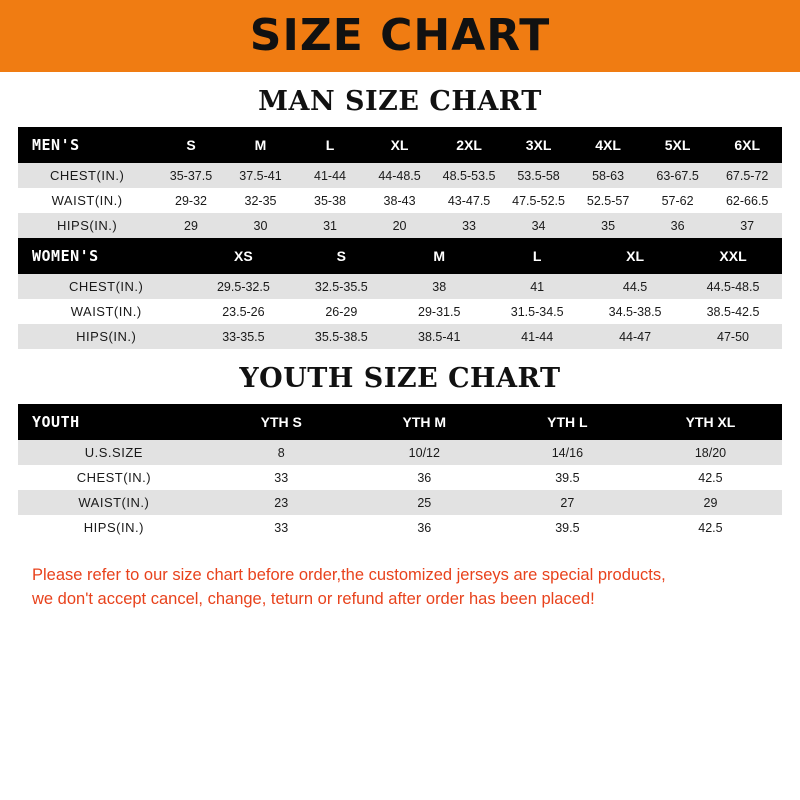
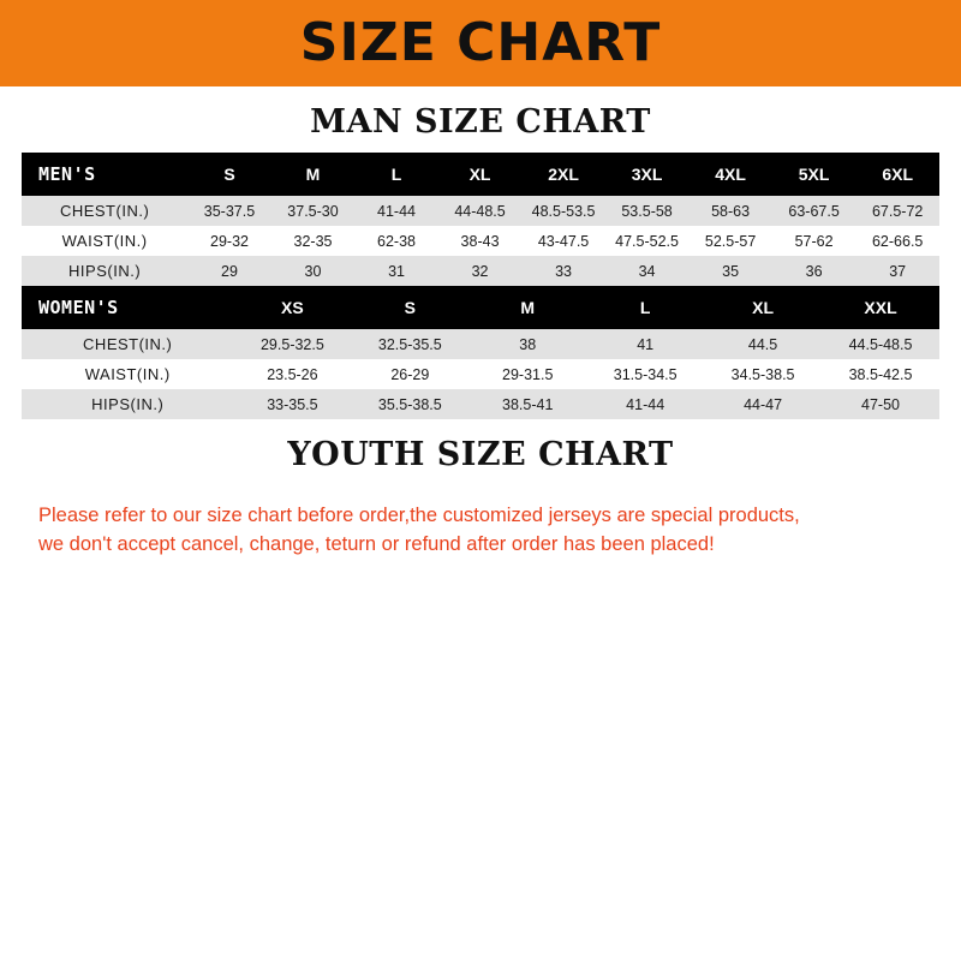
  SIZE CHART
  MAN SIZE CHART
  MEN'S	S	M	L	XL	2XL	3XL	4XL	5XL	6XL
- CHEST(IN.)	35-37.5	37.5-41	41-44	44-48.5	48.5-53.5	53.5-58	58-63	63-67.5	67.5-72
+ CHEST(IN.)	35-37.5	37.5-30	41-44	44-48.5	48.5-53.5	53.5-58	58-63	63-67.5	67.5-72
- WAIST(IN.)	29-32	32-35	35-38	38-43	43-47.5	47.5-52.5	52.5-57	57-62	62-66.5
+ WAIST(IN.)	29-32	32-35	62-38	38-43	43-47.5	47.5-52.5	52.5-57	57-62	62-66.5
- HIPS(IN.)	29	30	31	20	33	34	35	36	37
+ HIPS(IN.)	29	30	31	32	33	34	35	36	37
  WOMEN'S	XS	S	M	L	XL	XXL
  CHEST(IN.)	29.5-32.5	32.5-35.5	38	41	44.5	44.5-48.5
  WAIST(IN.)	23.5-26	26-29	29-31.5	31.5-34.5	34.5-38.5	38.5-42.5
  HIPS(IN.)	33-35.5	35.5-38.5	38.5-41	41-44	44-47	47-50
  YOUTH SIZE CHART
- YOUTH	YTH S	YTH M	YTH L	YTH XL
- U.S.SIZE	8	10/12	14/16	18/20
- CHEST(IN.)	33	36	39.5	42.5
- WAIST(IN.)	23	25	27	29
- HIPS(IN.)	33	36	39.5	42.5
  Please refer to our size chart before order,the customized jerseys are special products,
  we don't accept cancel, change, teturn or refund after order has been placed!
